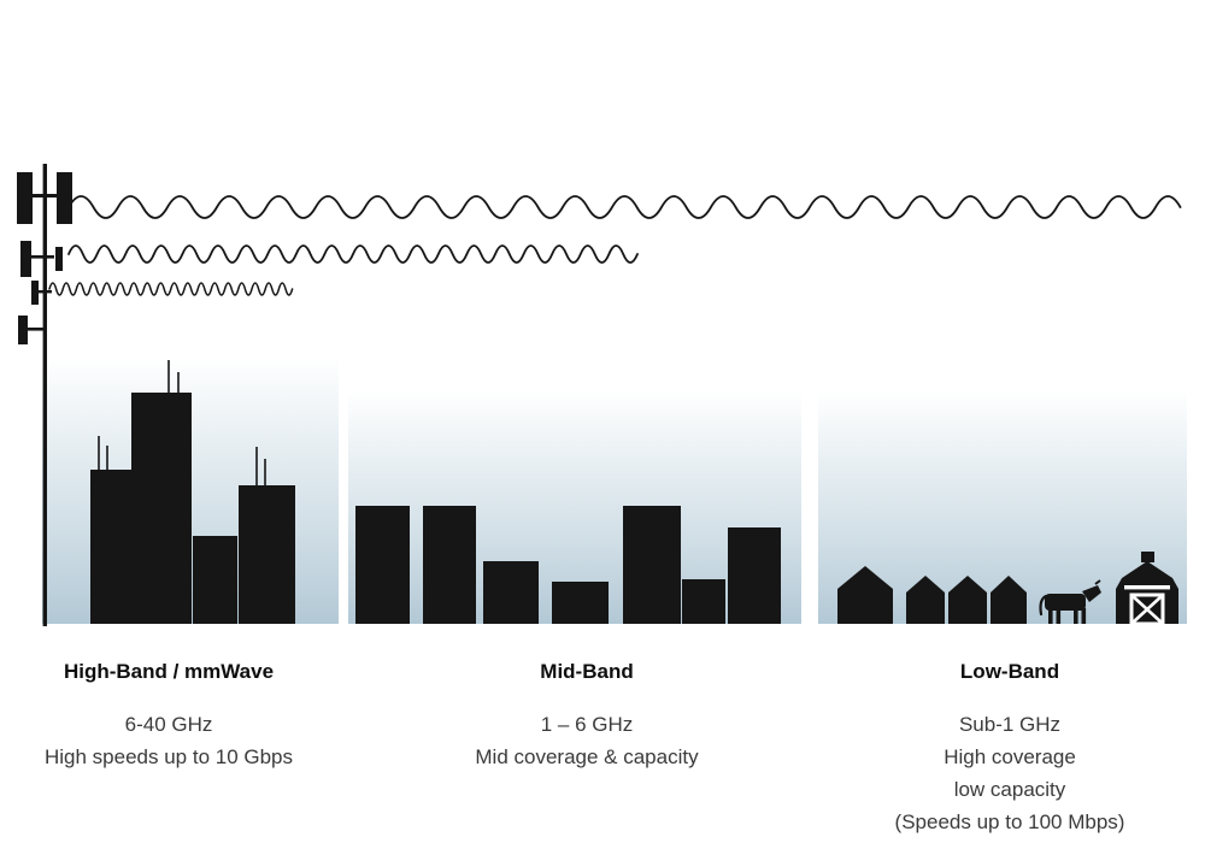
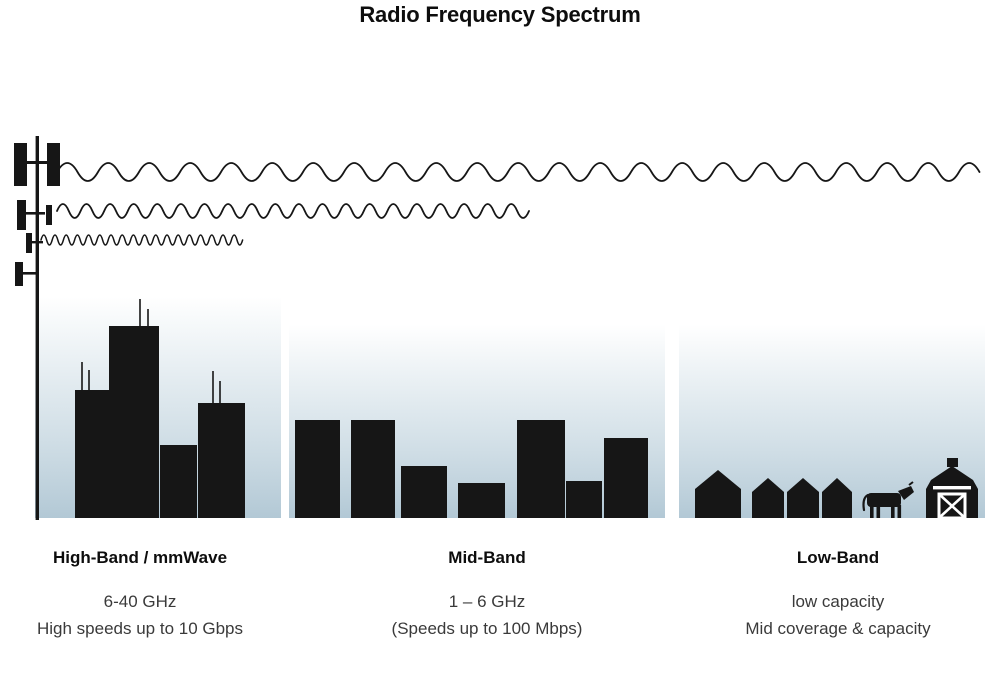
+ Radio Frequency Spectrum
  High-Band / mmWave
  6-40 GHz
  High speeds up to 10 Gbps
  Mid-Band
  1 – 6 GHz
- Mid coverage & capacity
+ (Speeds up to 100 Mbps)
  Low-Band
- Sub-1 GHz
- High coverage
  low capacity
- (Speeds up to 100 Mbps)
+ Mid coverage & capacity
